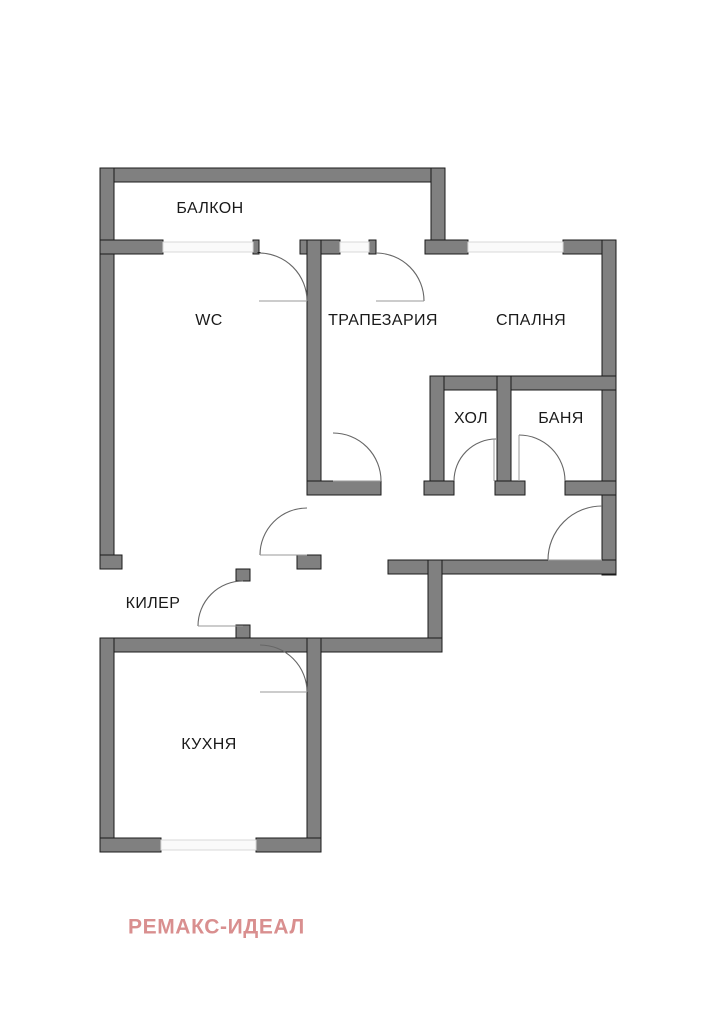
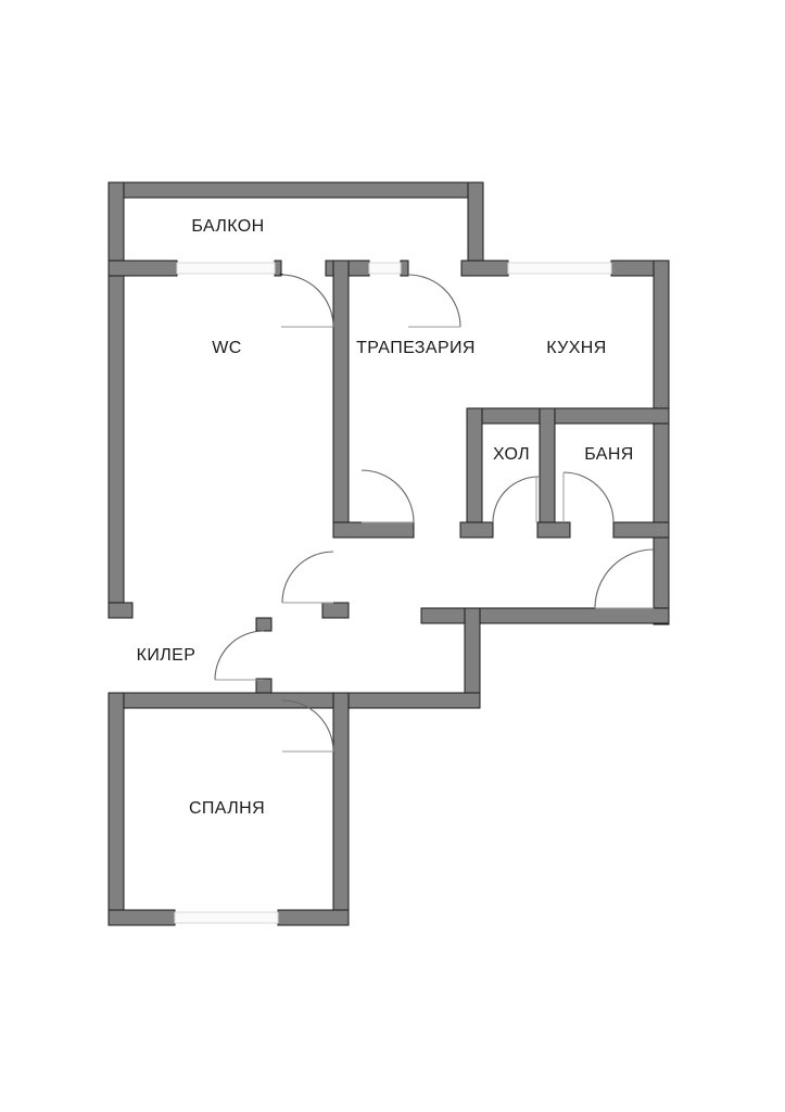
  БАЛКОН
  WC
  ТРАПЕЗАРИЯ
- СПАЛНЯ
+ КУХНЯ
  ХОЛ
  БАНЯ
  КИЛЕР
- КУХНЯ
+ СПАЛНЯ
- РЕМАКС-ИДЕАЛ
